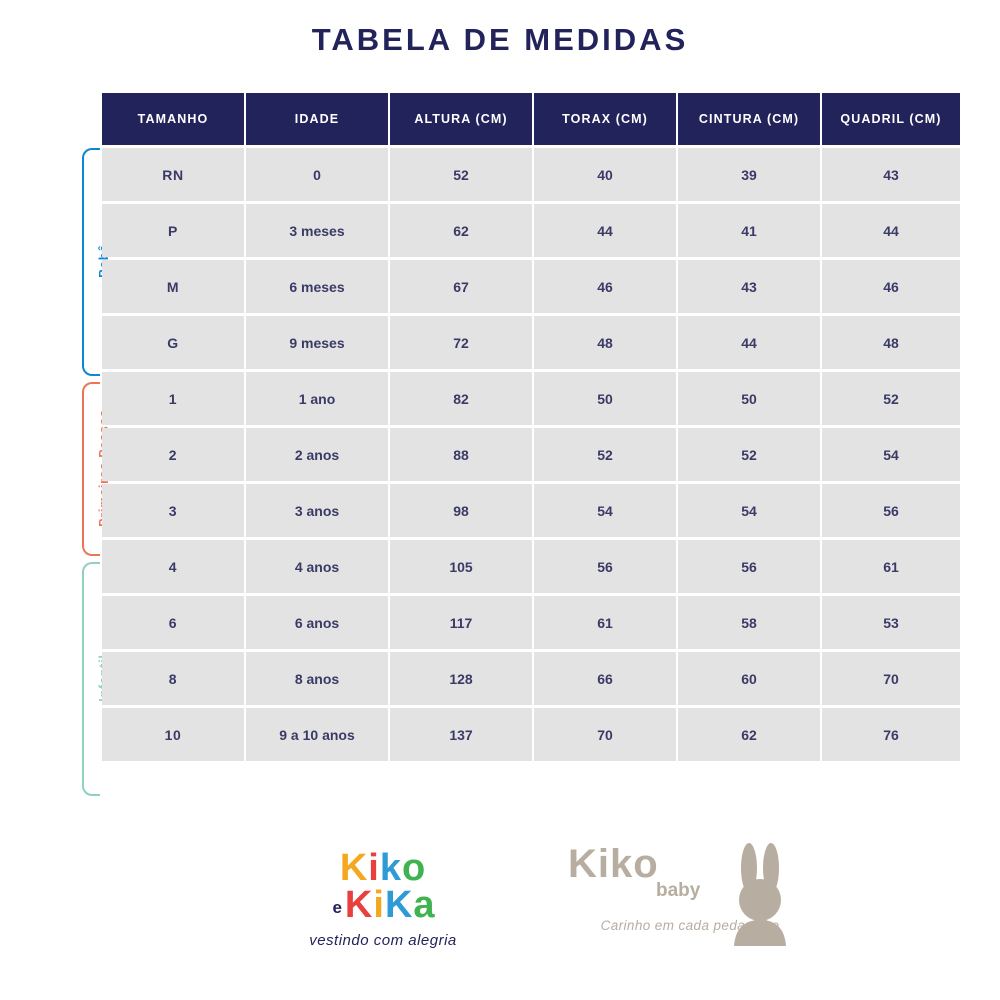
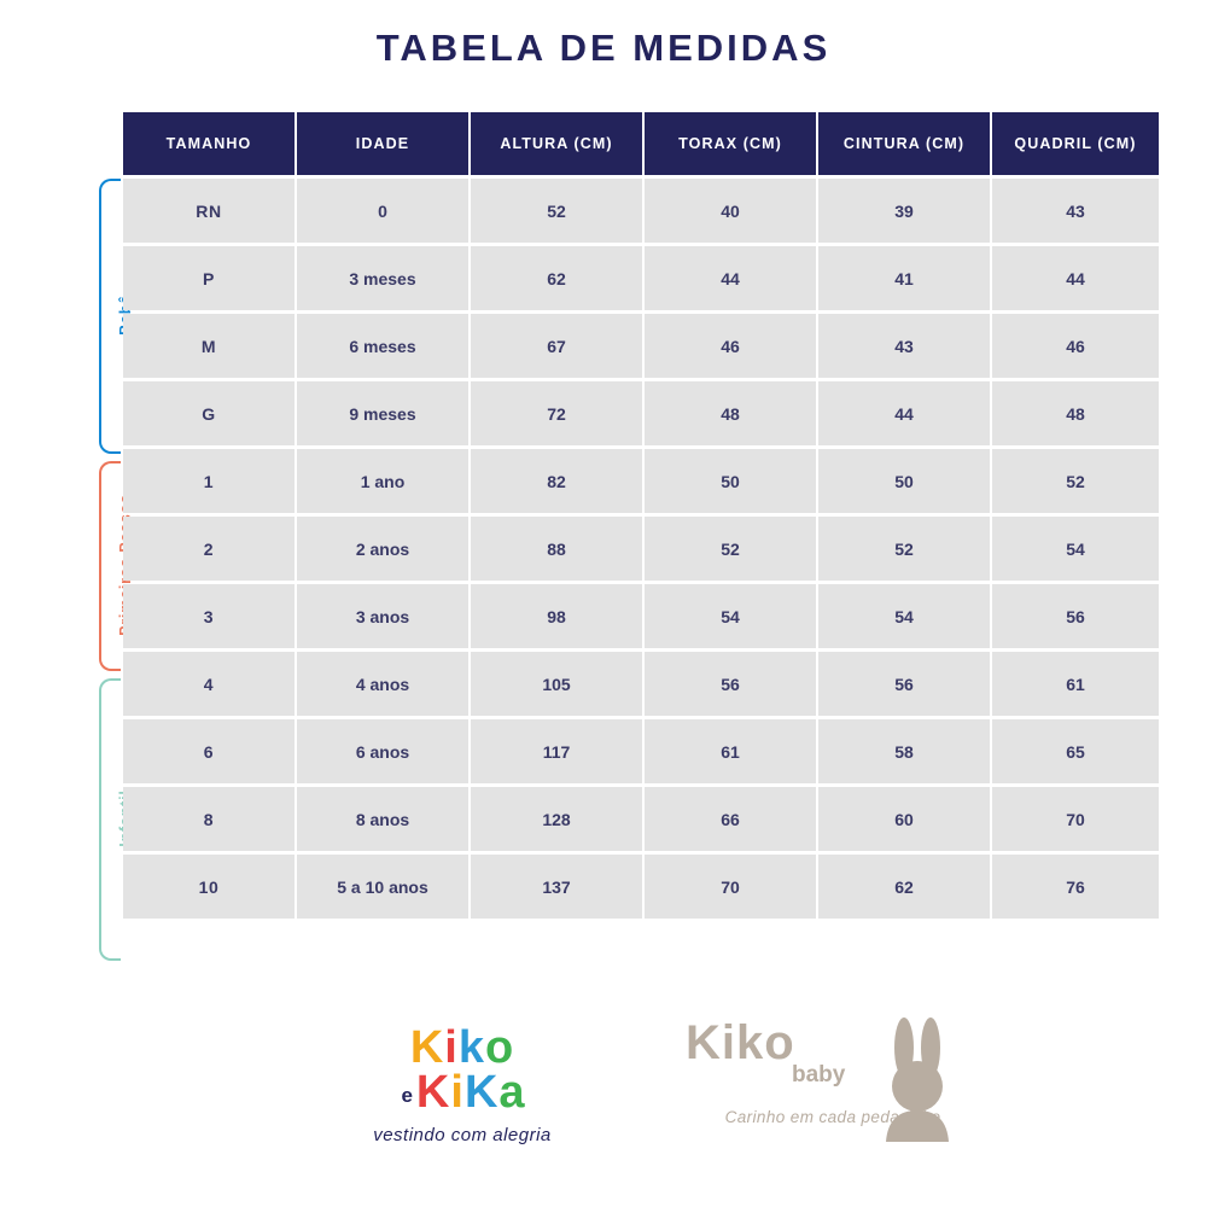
  TABELA DE MEDIDAS
  TAMANHO	IDADE	ALTURA (CM)	TORAX (CM)	CINTURA (CM)	QUADRIL (CM)
  RN	0	52	40	39	43
  P	3 meses	62	44	41	44
  M	6 meses	67	46	43	46
  G	9 meses	72	48	44	48
  1	1 ano	82	50	50	52
  2	2 anos	88	52	52	54
  3	3 anos	98	54	54	56
  4	4 anos	105	56	56	61
- 6	6 anos	117	61	58	53
+ 6	6 anos	117	61	58	65
  8	8 anos	128	66	60	70
- 10	9 a 10 anos	137	70	62	76
+ 10	5 a 10 anos	137	70	62	76
  Kiko
  eKiKa
  vestindo com alegria
  Kiko
  baby
  Carinho em cada peda
